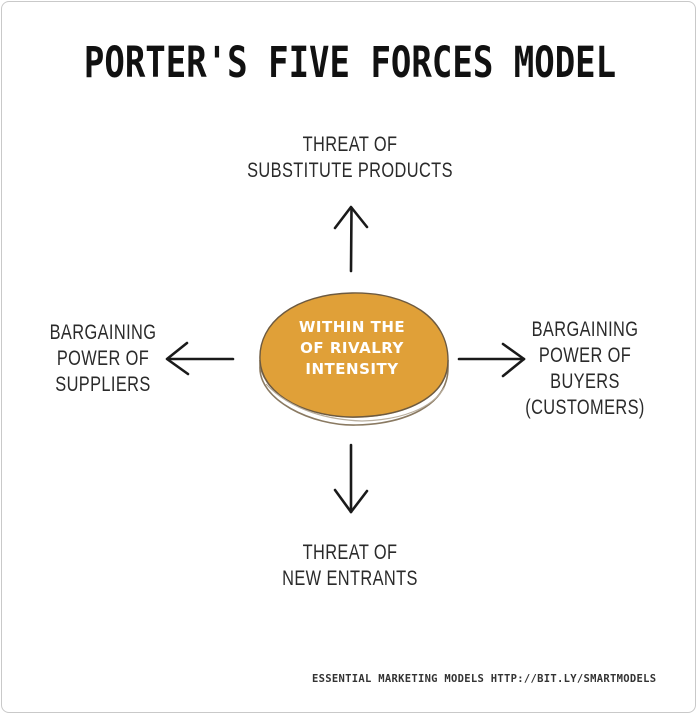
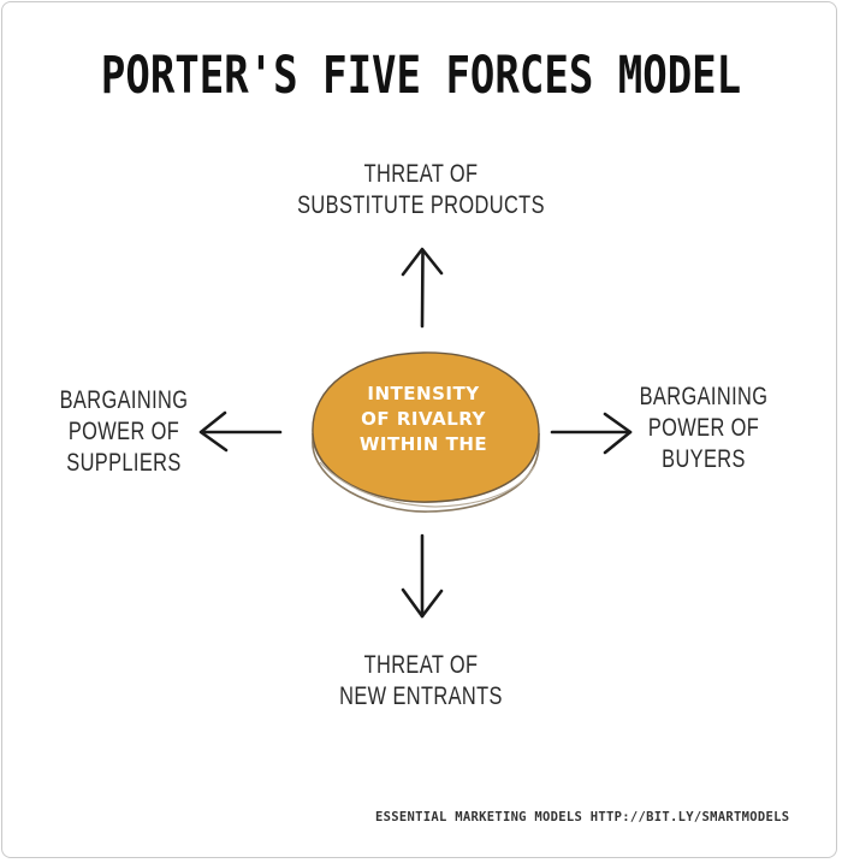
  PORTER'S FIVE FORCES MODEL
  THREAT OF
  SUBSTITUTE PRODUCTS
  BARGAINING
  POWER OF
  SUPPLIERS
  BARGAINING
  POWER OF
  BUYERS
- (CUSTOMERS)
  THREAT OF
  NEW ENTRANTS
- WITHIN THE
+ INTENSITY
  OF RIVALRY
- INTENSITY
+ WITHIN THE
  ESSENTIAL MARKETING MODELS HTTP://BIT.LY/SMARTMODELS
